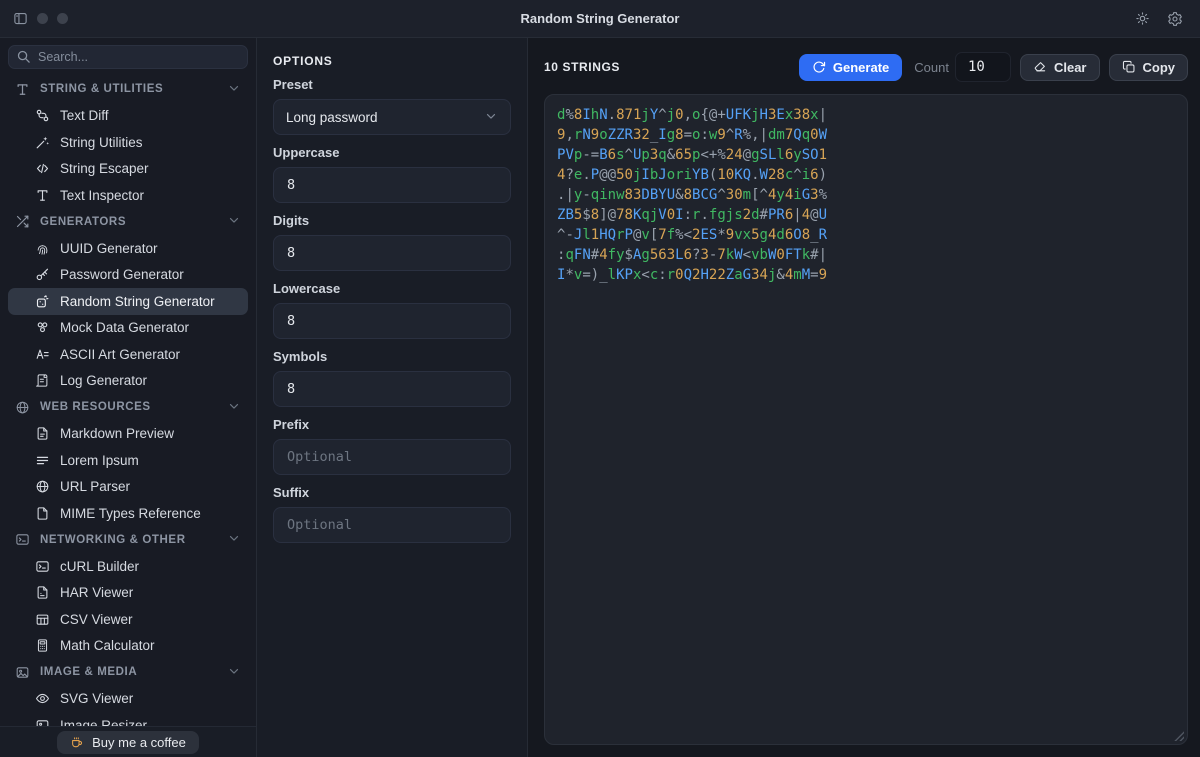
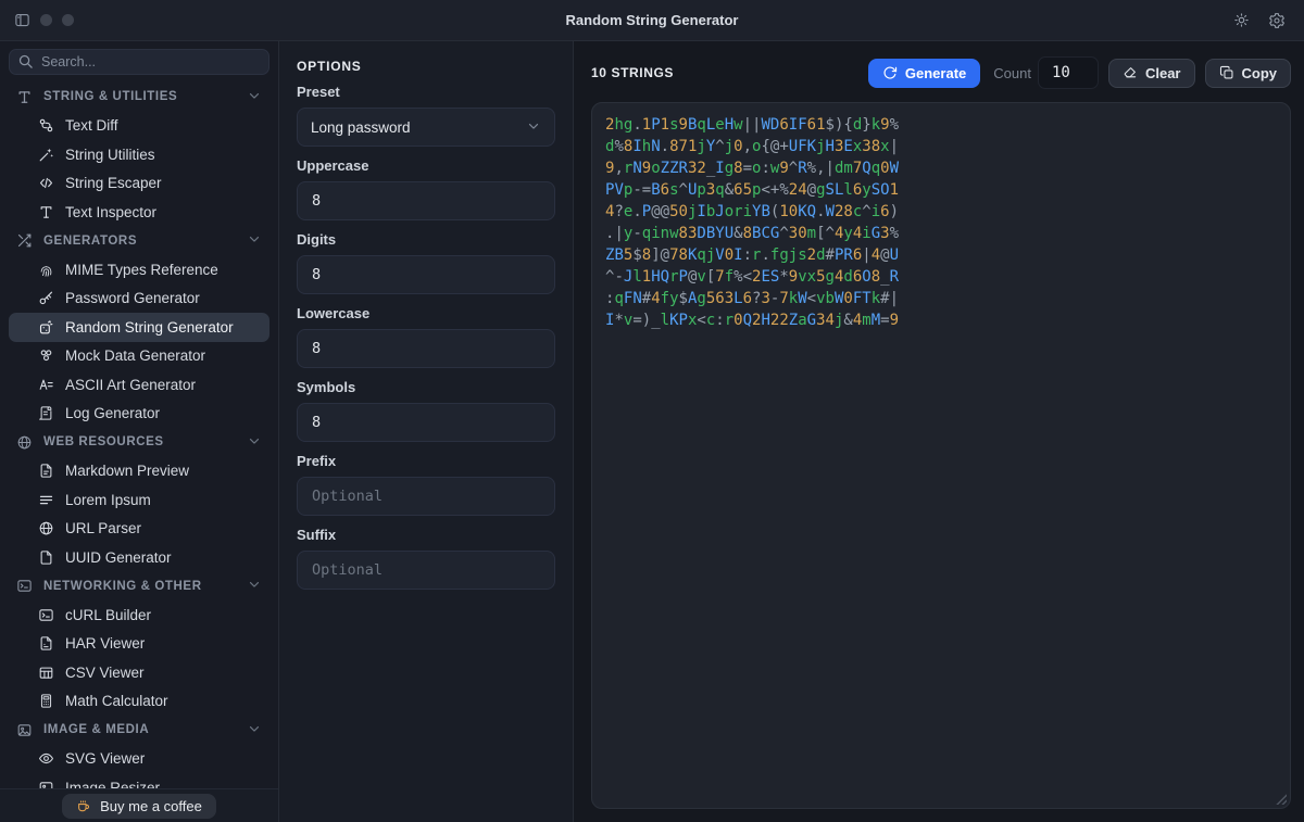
  Random String Generator
  Search...
  STRING & UTILITIES
  Text Diff
  String Utilities
  String Escaper
  Text Inspector
  GENERATORS
- UUID Generator
+ MIME Types Reference
  Password Generator
  Random String Generator
  Mock Data Generator
  ASCII Art Generator
  Log Generator
  WEB RESOURCES
  Markdown Preview
  Lorem Ipsum
  URL Parser
- MIME Types Reference
+ UUID Generator
  NETWORKING & OTHER
  cURL Builder
  HAR Viewer
  CSV Viewer
  Math Calculator
  IMAGE & MEDIA
  SVG Viewer
  Buy me a coffee
  OPTIONS
  Preset
  Long password
  Uppercase
  8
  Digits
  8
  Lowercase
  8
  Symbols
  8
  Prefix
  Optional
  Suffix
  Optional
  10 STRINGS
  Generate
  Count
  10
  Clear
  Copy
+ 2hg.1P1s9BqLeHw||WD6IF61$){d}k9%
  d%8IhN.871jY^j0,o{@+UFKjH3Ex38x|
  9,rN9oZZR32_Ig8=o:w9^R%,|dm7Qq0W
  PVp-=B6s^Up3q&65p<+%24@gSLl6ySO1
  4?e.P@@50jIbJoriYB(10KQ.W28c^i6)
  .|y-qinw83DBYU&8BCG^30m[^4y4iG3%
  ZB5$8]@78KqjV0I:r.fgjs2d#PR6|4@U
  ^-Jl1HQrP@v[7f%<2ES*9vx5g4d6O8_R
  :qFN#4fy$Ag563L6?3-7kW<vbW0FTk#|
  I*v=)_lKPx<c:r0Q2H22ZaG34j&4mM=9
